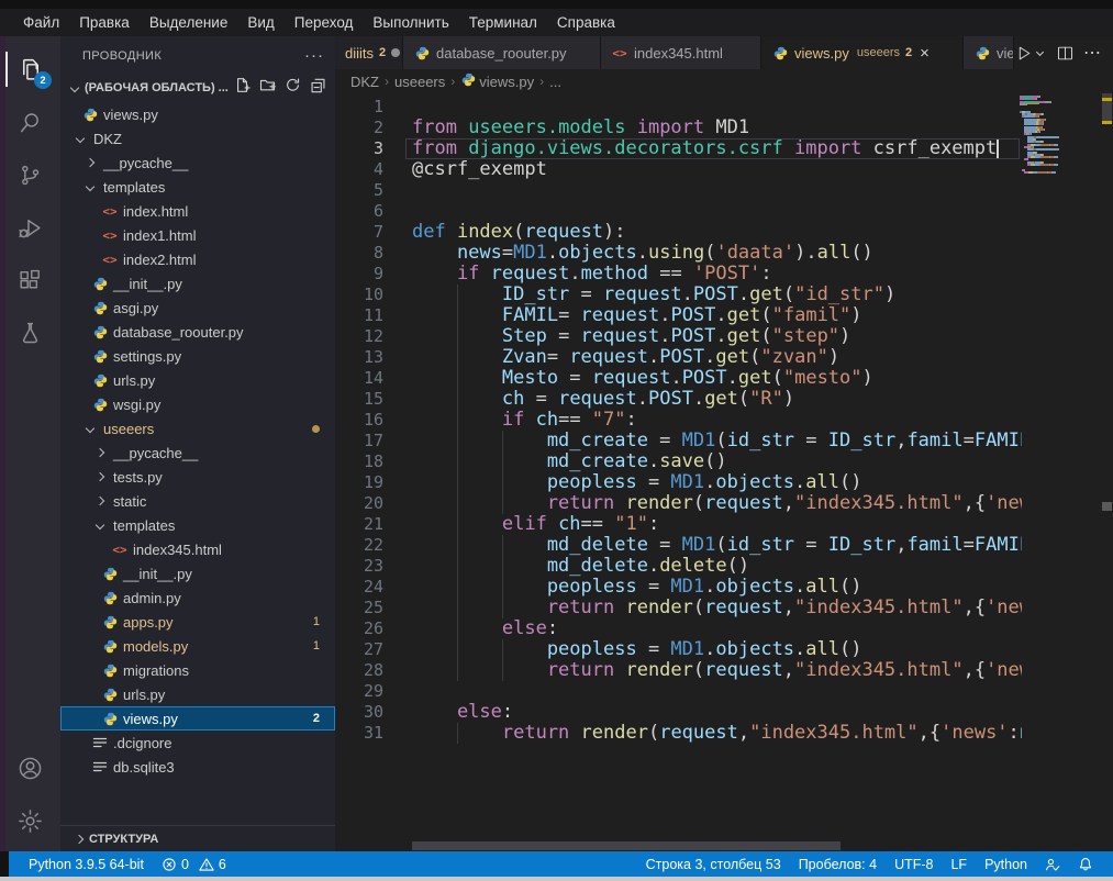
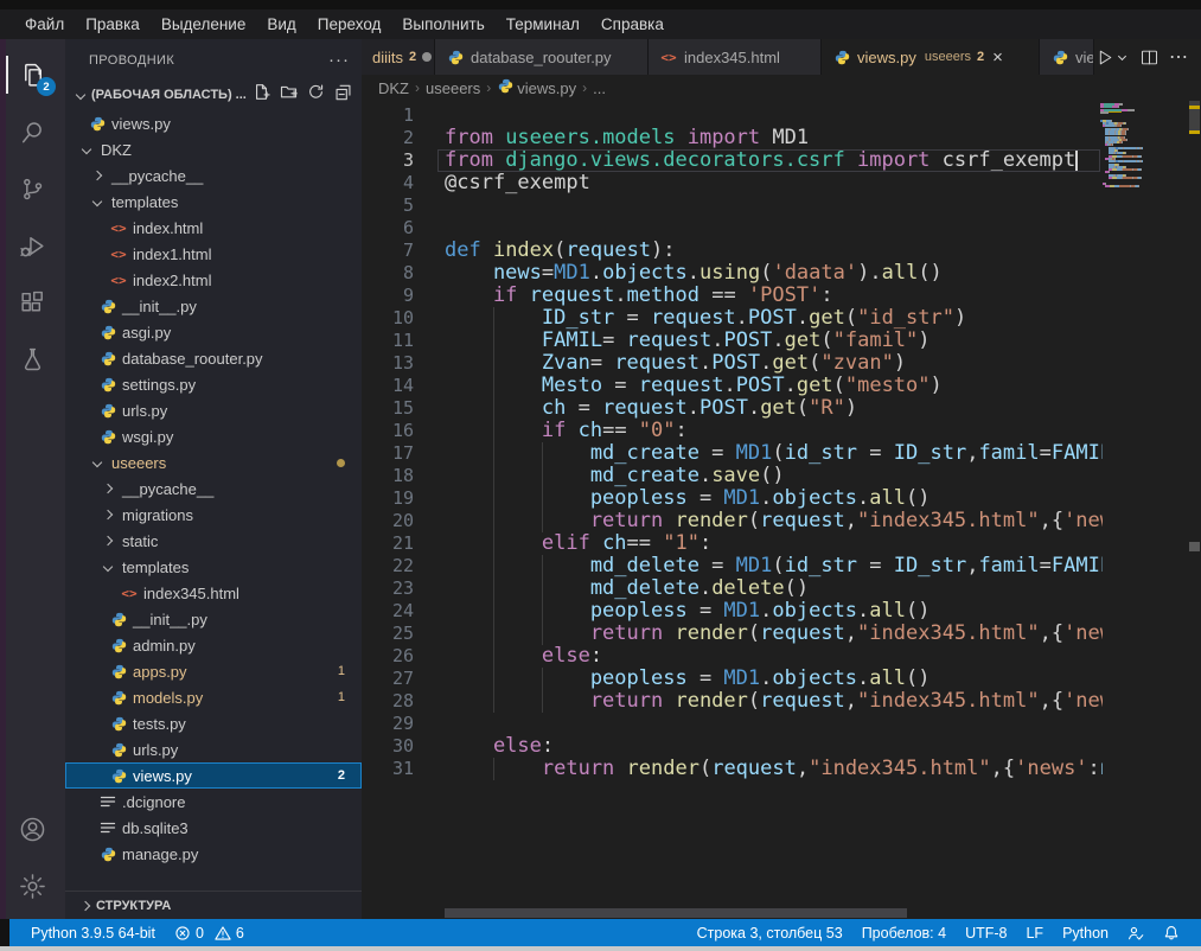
  Файл
  Правка
  Выделение
  Вид
  Переход
  Выполнить
  Терминал
  Справка
  2
  ПРОВОДНИК
  ···
  (РАБОЧАЯ ОБЛАСТЬ) ...
  views.py
  DKZ
  __pycache__
  templates
  <>
  index.html
  <>
  index1.html
  <>
  index2.html
  __init__.py
  asgi.py
  database_roouter.py
  settings.py
  urls.py
  wsgi.py
  useeers
  __pycache__
- tests.py
+ migrations
  static
  templates
  <>
  index345.html
  __init__.py
  admin.py
  apps.py
  1
  models.py
  1
- migrations
+ tests.py
  urls.py
  views.py
  2
  .dcignore
  db.sqlite3
+ manage.py
  СТРУКТУРА
  diiits
  2
  database_roouter.py
  <>
  index345.html
  views.py
  useeers
  2
  ×
  vie
  ⋯
  DKZ
  ›
  useeers
  ›
  views.py
  ›
  ...
  1
  2
  from useeers.models import MD1
  3
  from django.views.decorators.csrf import csrf_exempt
  4
  @csrf_exempt
  5
  6
  7
  def index(request):
  8
  news=MD1.objects.using('daata').all()
  9
  if request.method == 'POST':
  10
  ID_str = request.POST.get("id_str")
  11
  FAMIL= request.POST.get("famil")
- 12
- Step = request.POST.get("step")
  13
  Zvan= request.POST.get("zvan")
  14
  Mesto = request.POST.get("mesto")
  15
  ch = request.POST.get("R")
  16
- if ch== "7":
+ if ch== "0":
  17
  md_create = MD1(id_str = ID_str,famil=FAMI
  18
  md_create.save()
  19
  peopless = MD1.objects.all()
  20
  return render(request,"index345.html",{'ne
  21
  elif ch== "1":
  22
  md_delete = MD1(id_str = ID_str,famil=FAMI
  23
  md_delete.delete()
  24
  peopless = MD1.objects.all()
  25
  return render(request,"index345.html",{'ne
  26
  else:
  27
  peopless = MD1.objects.all()
  28
  return render(request,"index345.html",{'ne
  29
  30
  else:
  31
  return render(request,"index345.html",{'news':
  Python 3.9.5 64-bit
  0
  6
  Строка 3, столбец 53
  Пробелов: 4
  UTF-8
  LF
  Python
